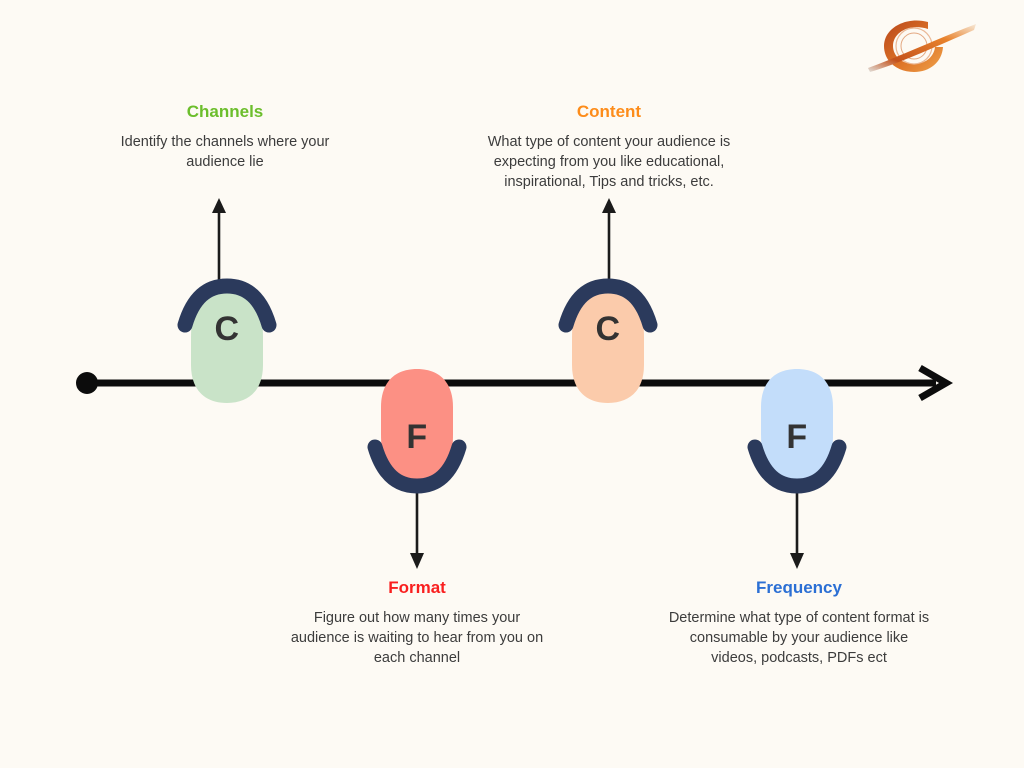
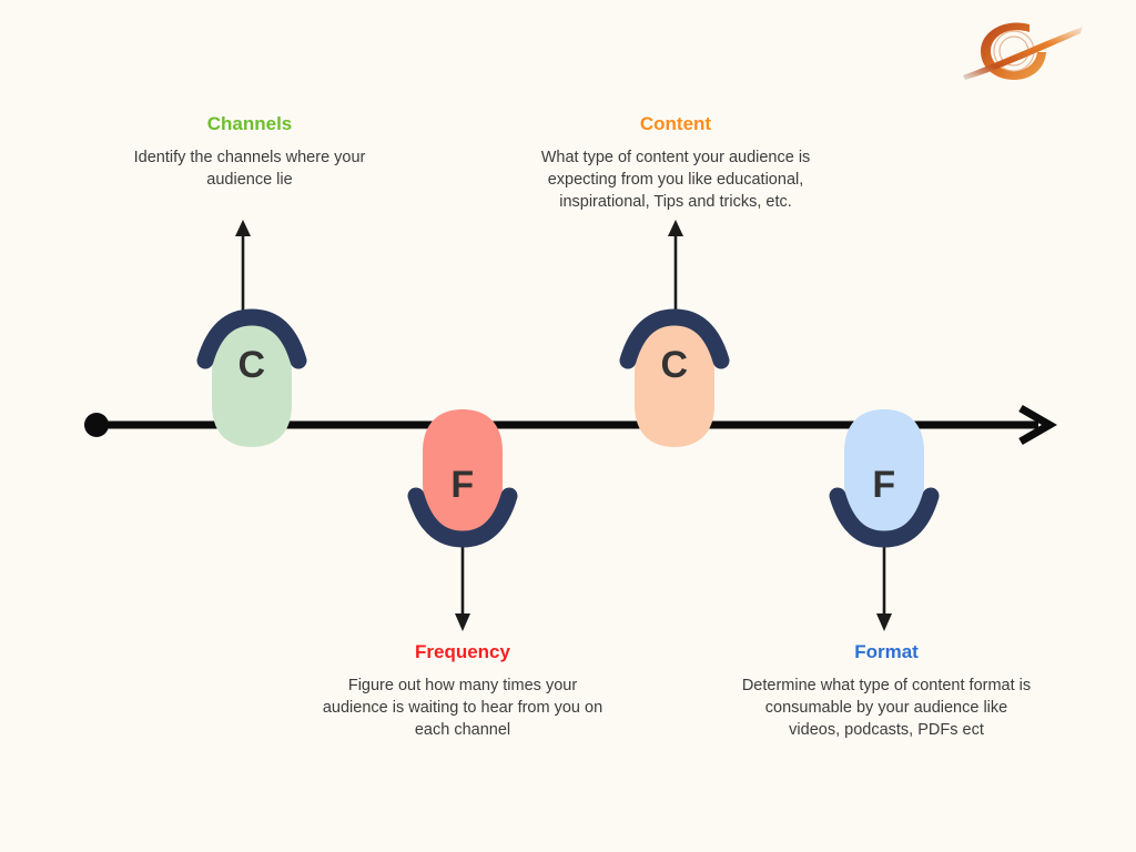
  C
  F
  C
  F
  Channels
  Identify the channels where your
  audience lie
  Content
  What type of content your audience is
  expecting from you like educational,
  inspirational, Tips and tricks, etc.
- Format
+ Frequency
  Figure out how many times your
  audience is waiting to hear from you on
  each channel
- Frequency
+ Format
  Determine what type of content format is
  consumable by your audience like
  videos, podcasts, PDFs ect
